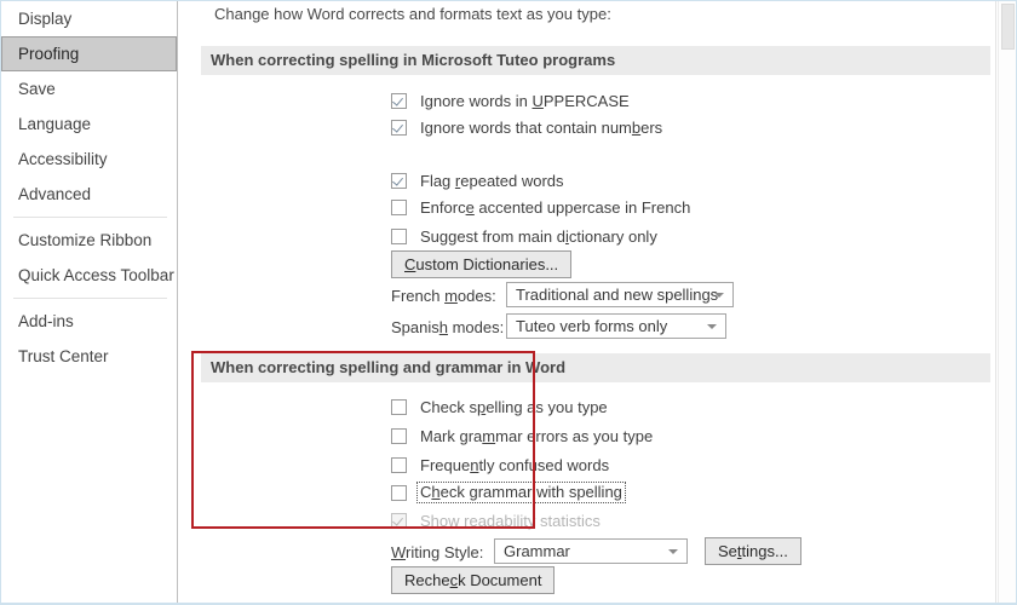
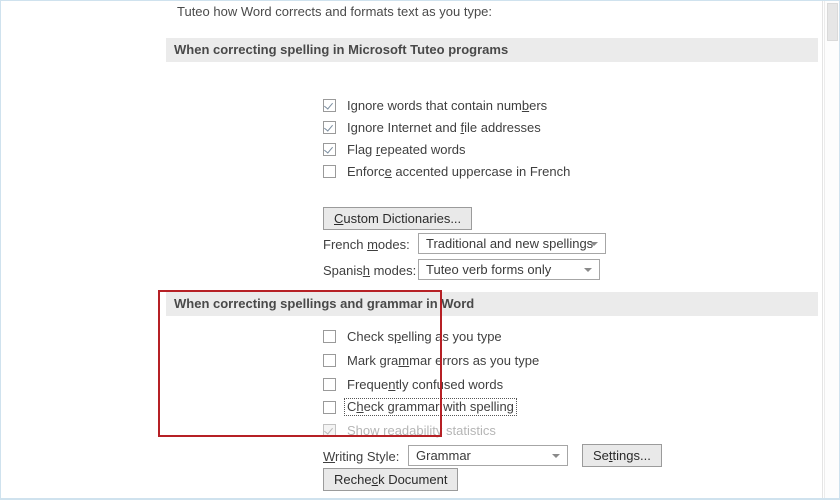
- Display
- Proofing
- Save
- Language
- Accessibility
- Advanced
- Customize Ribbon
- Quick Access Toolbar
- Add-ins
- Trust Center
- Change how Word corrects and formats text as you type:
+ Tuteo how Word corrects and formats text as you type:
  When correcting spelling in Microsoft Tuteo programs
- Ignore words in UPPERCASE
  Ignore words that contain numbers
+ Ignore Internet and file addresses
  Flag repeated words
  Enforce accented uppercase in French
- Suggest from main dictionary only
  Custom Dictionaries...
  French modes:
  Traditional and new spellings
  Spanish modes:
  Tuteo verb forms only
- When correcting spelling and grammar in Word
+ When correcting spellings and grammar in Word
  Check spelling as you type
  Mark grammar errors as you type
  Frequently confused words
  Check grammar with spelling
  Show readability statistics
  Writing Style:
  Grammar
  Settings...
  Recheck Document
